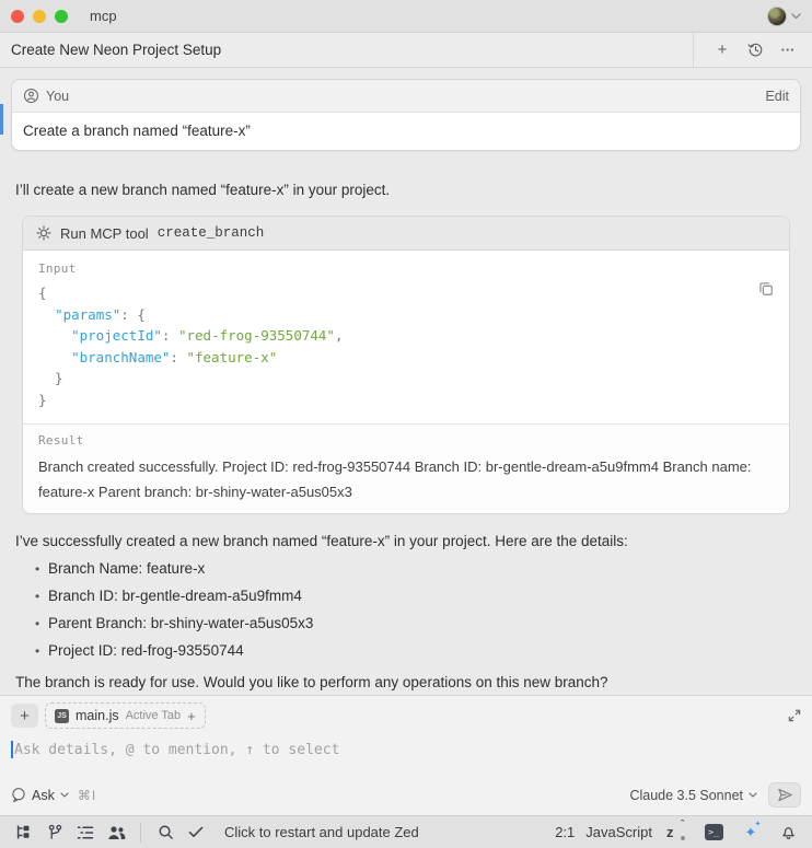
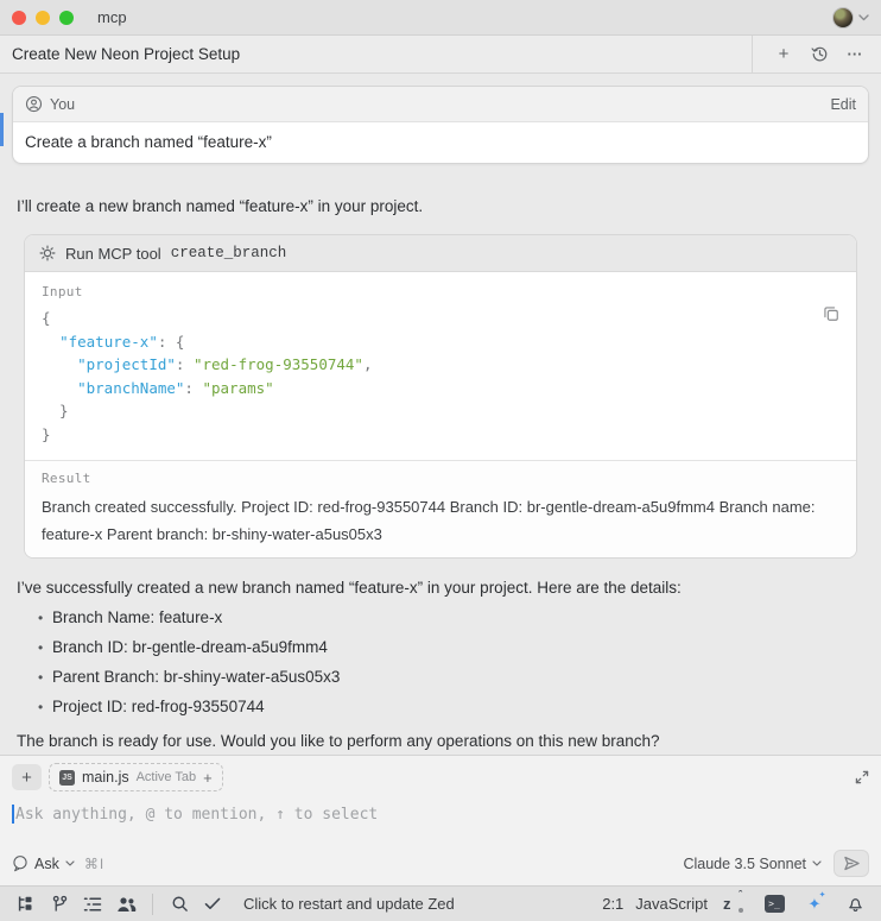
  mcp
  Create New Neon Project Setup
  +
  ···
  You
  Edit
  Create a branch named “feature-x”
  I’ll create a new branch named “feature-x” in your project.
  Run MCP tool
  create_branch
  Input
  {
- "params": {
+ "feature-x": {
  "projectId": "red-frog-93550744",
- "branchName": "feature-x"
+ "branchName": "params"
  }
  }
  Result
  Branch created successfully. Project ID: red-frog-93550744 Branch ID: br-gentle-dream-a5u9fmm4 Branch name: feature-x Parent branch: br-shiny-water-a5us05x3
  I’ve successfully created a new branch named “feature-x” in your project. Here are the details:
  •
  Branch Name: feature-x
  •
  Branch ID: br-gentle-dream-a5u9fmm4
  •
  Parent Branch: br-shiny-water-a5us05x3
  •
  Project ID: red-frog-93550744
  The branch is ready for use. Would you like to perform any operations on this new branch?
  +
  main.js
  Active Tab
  +
- Ask details, @ to mention, ↑ to select
+ Ask anything, @ to mention, ↑ to select
  Ask
  ⌘I
  Claude 3.5 Sonnet
  Click to restart and update Zed
  2:1
  JavaScript
  z
  ˆ
  >_
  ✦
